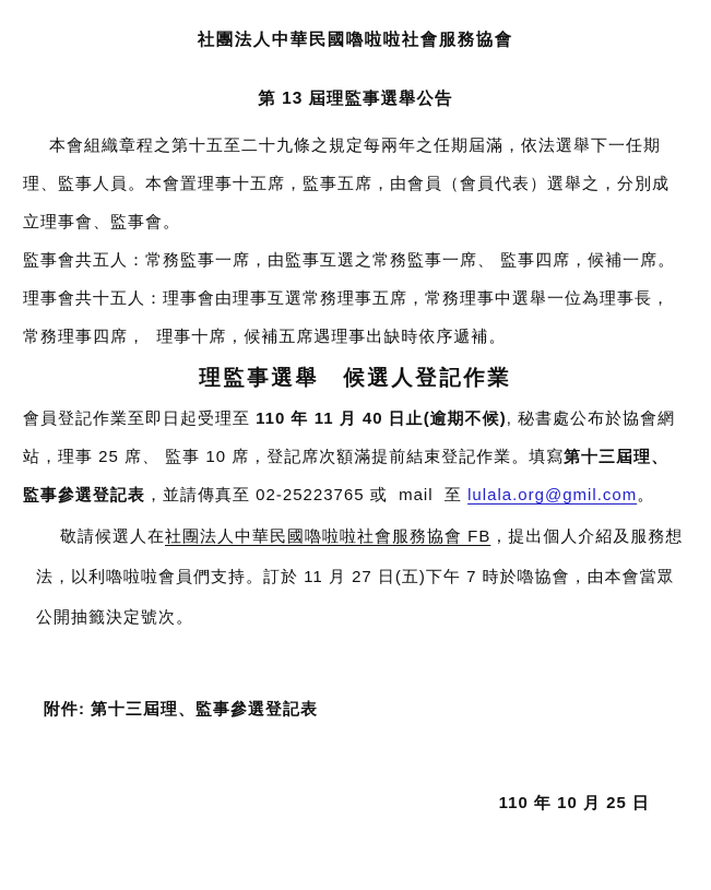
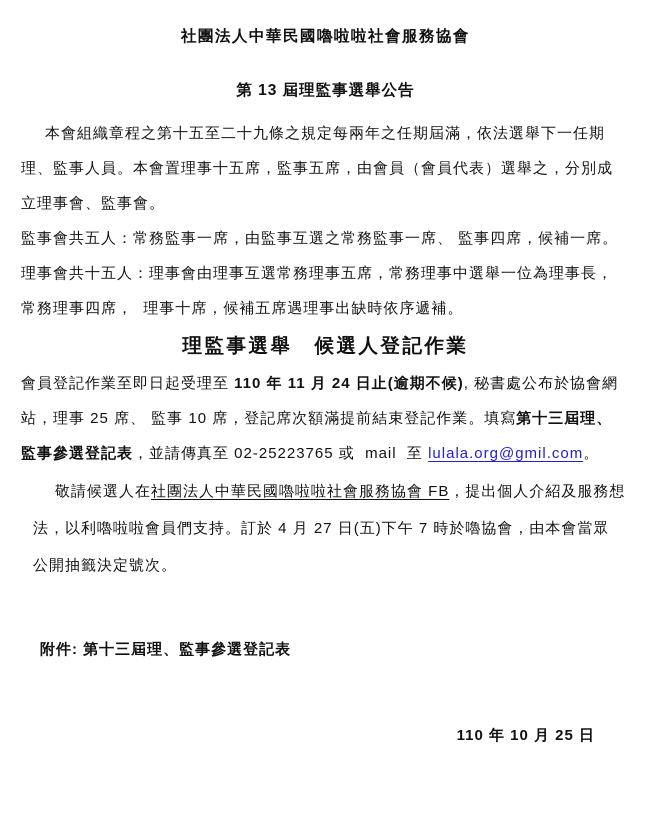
  社團法人中華民國嚕啦啦社會服務協會
  第 13 屆理監事選舉公告
  本會組織章程之第十五至二十九條之規定每兩年之任期屆滿，依法選舉下一任期
  理、監事人員。本會置理事十五席，監事五席，由會員（會員代表）選舉之，分別成
  立理事會、監事會。
  監事會共五人：常務監事一席，由監事互選之常務監事一席、 監事四席，候補一席。
  理事會共十五人：理事會由理事互選常務理事五席，常務理事中選舉一位為理事長，
  常務理事四席， 理事十席，候補五席遇理事出缺時依序遞補。
  理監事選舉 候選人登記作業
- 會員登記作業至即日起受理至 110 年 11 月 40 日止(逾期不候), 秘書處公布於協會網
+ 會員登記作業至即日起受理至 110 年 11 月 24 日止(逾期不候), 秘書處公布於協會網
  站，理事 25 席、 監事 10 席，登記席次額滿提前結束登記作業。填寫第十三屆理、
  監事參選登記表，並請傳真至 02-25223765 或 mail 至 lulala.org@gmil.com。
  敬請候選人在社團法人中華民國嚕啦啦社會服務協會 FB，提出個人介紹及服務想
- 法，以利嚕啦啦會員們支持。訂於 11 月 27 日(五)下午 7 時於嚕協會，由本會當眾
+ 法，以利嚕啦啦會員們支持。訂於 4 月 27 日(五)下午 7 時於嚕協會，由本會當眾
  公開抽籤決定號次。
  附件: 第十三屆理、監事參選登記表
  110 年 10 月 25 日
